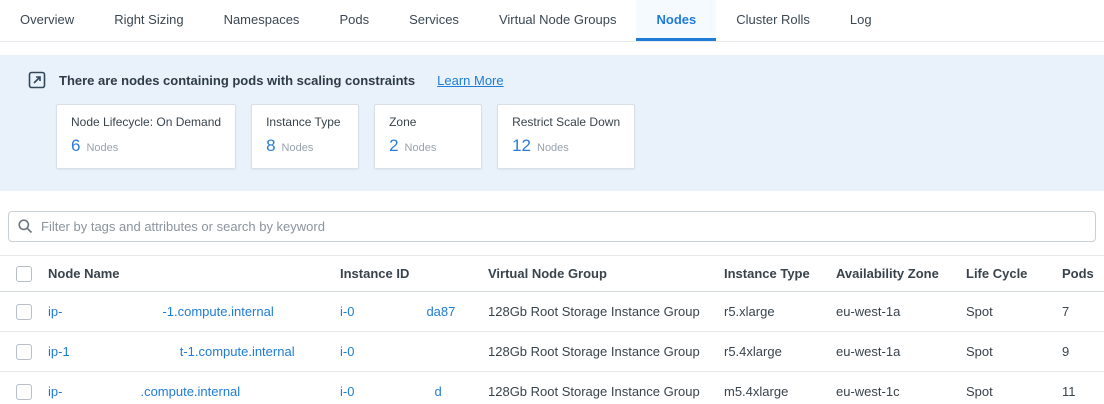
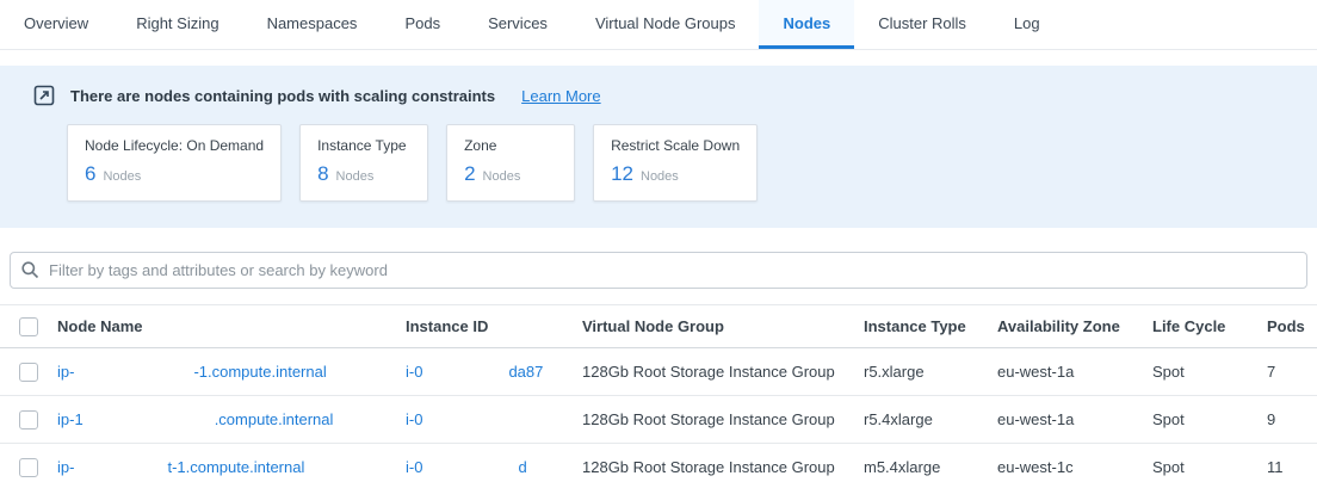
  Overview
  Right Sizing
  Namespaces
  Pods
  Services
  Virtual Node Groups
  Nodes
  Cluster Rolls
  Log
  There are nodes containing pods with scaling constraints
  Learn More
  Node Lifecycle: On Demand
  6
  Nodes
  Instance Type
  8
  Nodes
  Zone
  2
  Nodes
  Restrict Scale Down
  12
  Nodes
  Filter by tags and attributes or search by keyword
  Node Name
  Instance ID
  Virtual Node Group
  Instance Type
  Availability Zone
  Life Cycle
  Pods
  ip- -1.compute.internal
  i-0 da87
  128Gb Root Storage Instance Group
  r5.xlarge
  eu-west-1a
  Spot
  7
- ip-1 t-1.compute.internal
+ ip-1 .compute.internal
  i-0
  128Gb Root Storage Instance Group
  r5.4xlarge
  eu-west-1a
  Spot
  9
- ip- .compute.internal
+ ip- t-1.compute.internal
  i-0 d
  128Gb Root Storage Instance Group
  m5.4xlarge
  eu-west-1c
  Spot
  11
